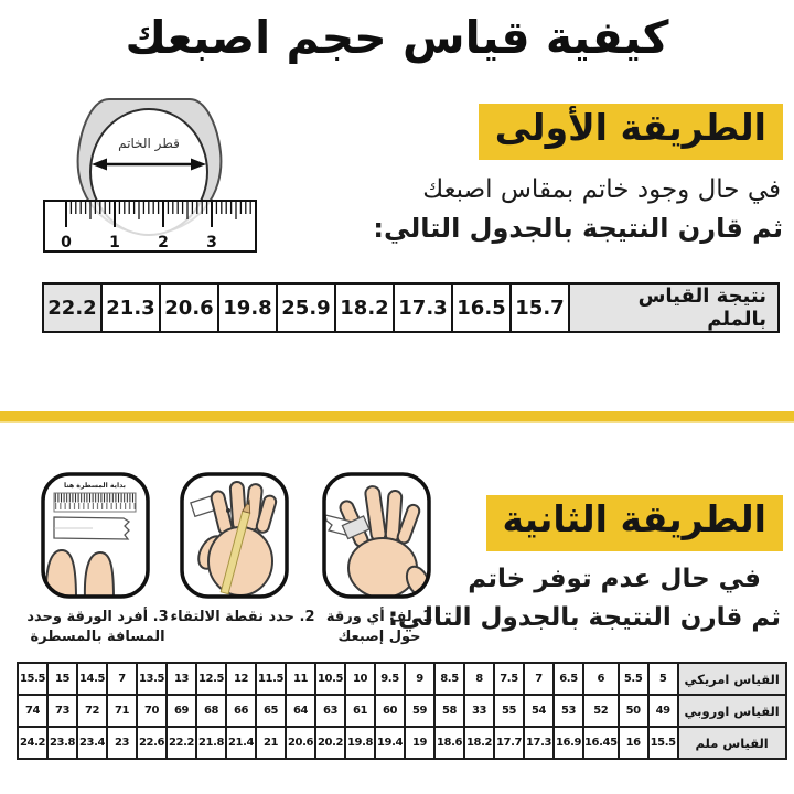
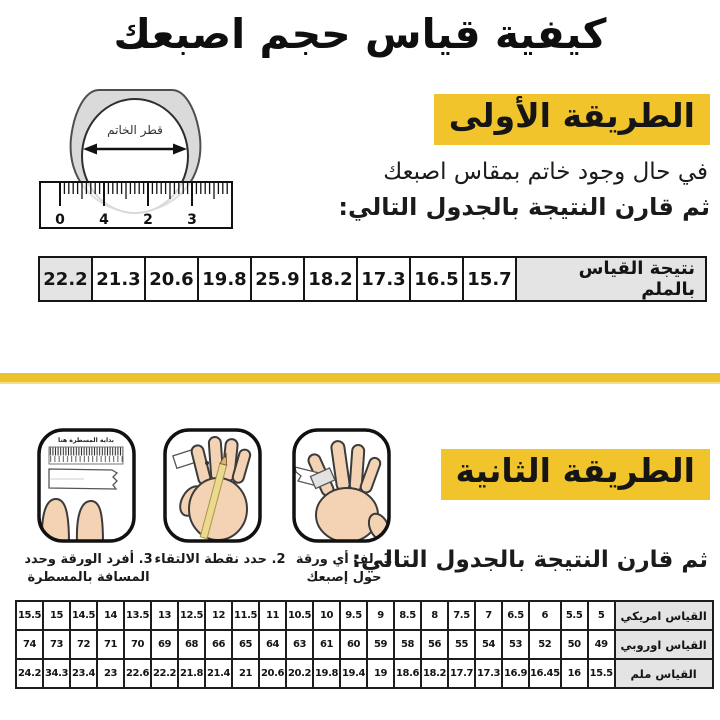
  كيفية قياس حجم اصبعك
  الطريقة الأولى
  في حال وجود خاتم بمقاس اصبعك
  ثم قارن النتيجة بالجدول التالي:
  قطر الخاتم
  0
- 1
+ 4
  2
  3
  نتيجة القياس بالملم	15.7	16.5	17.3	18.2	25.9	19.8	20.6	21.3	22.2
  الطريقة الثانية
- في حال عدم توفر خاتم
  ثم قارن النتيجة بالجدول التالي:
  1. لف أي ورقة حول إصبعك
  2. حدد نقطة الالتقاء
  3. أفرد الورقة وحدد المسافة بالمسطرة
- القياس امريكي	5	5.5	6	6.5	7	7.5	8	8.5	9	9.5	10	10.5	11	11.5	12	12.5	13	13.5	7	14.5	15	15.5
+ القياس امريكي	5	5.5	6	6.5	7	7.5	8	8.5	9	9.5	10	10.5	11	11.5	12	12.5	13	13.5	14	14.5	15	15.5
- القياس اوروبي	49	50	52	53	54	55	33	58	59	60	61	63	64	65	66	68	69	70	71	72	73	74
+ القياس اوروبي	49	50	52	53	54	55	56	58	59	60	61	63	64	65	66	68	69	70	71	72	73	74
- القياس ملم	15.5	16	16.45	16.9	17.3	17.7	18.2	18.6	19	19.4	19.8	20.2	20.6	21	21.4	21.8	22.2	22.6	23	23.4	23.8	24.2
+ القياس ملم	15.5	16	16.45	16.9	17.3	17.7	18.2	18.6	19	19.4	19.8	20.2	20.6	21	21.4	21.8	22.2	22.6	23	23.4	34.3	24.2
